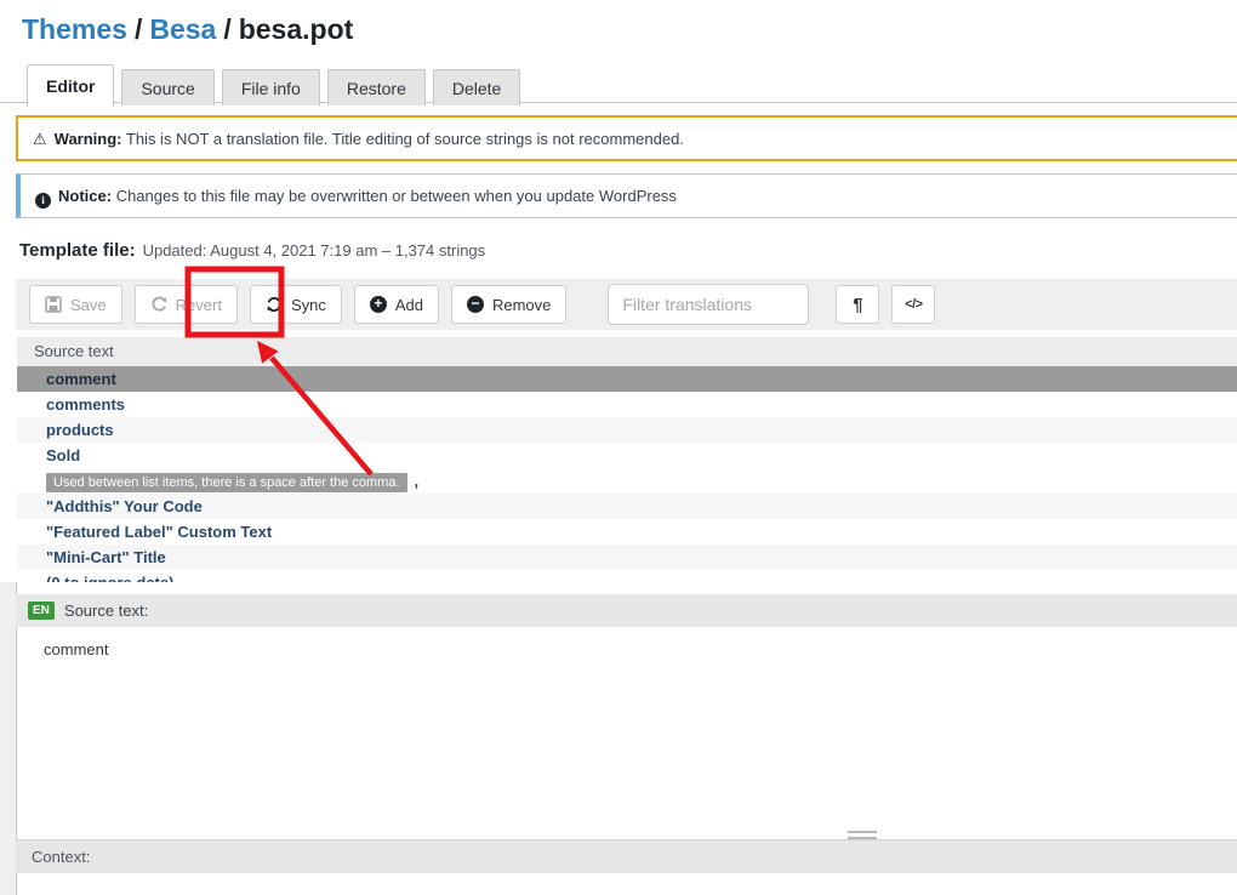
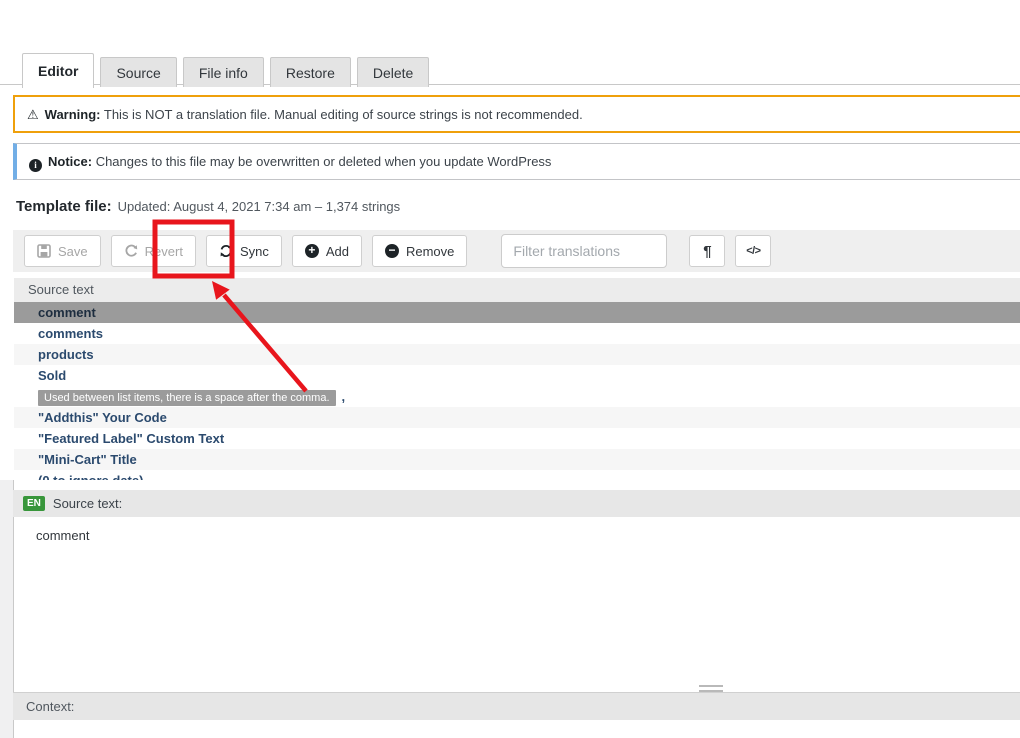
- Themes / Besa / besa.pot
  Editor Source File info Restore Delete
- ⚠ Warning: This is NOT a translation file. Title editing of source strings is not recommended.
+ ⚠ Warning: This is NOT a translation file. Manual editing of source strings is not recommended.
- i Notice: Changes to this file may be overwritten or between when you update WordPress
+ i Notice: Changes to this file may be overwritten or deleted when you update WordPress
- Template file: Updated: August 4, 2021 7:19 am – 1,374 strings
+ Template file: Updated: August 4, 2021 7:34 am – 1,374 strings
  Save
  Revert
  Sync
  +
  Add
  −
  Remove
  Filter translations
  ¶
  </>
  Source text
  comment
  comments
  products
  Sold
  Used between list items, there is a space after the comma. ,
  "Addthis" Your Code
  "Featured Label" Custom Text
  "Mini-Cart" Title
  EN
  Source text:
  comment
  Context:
